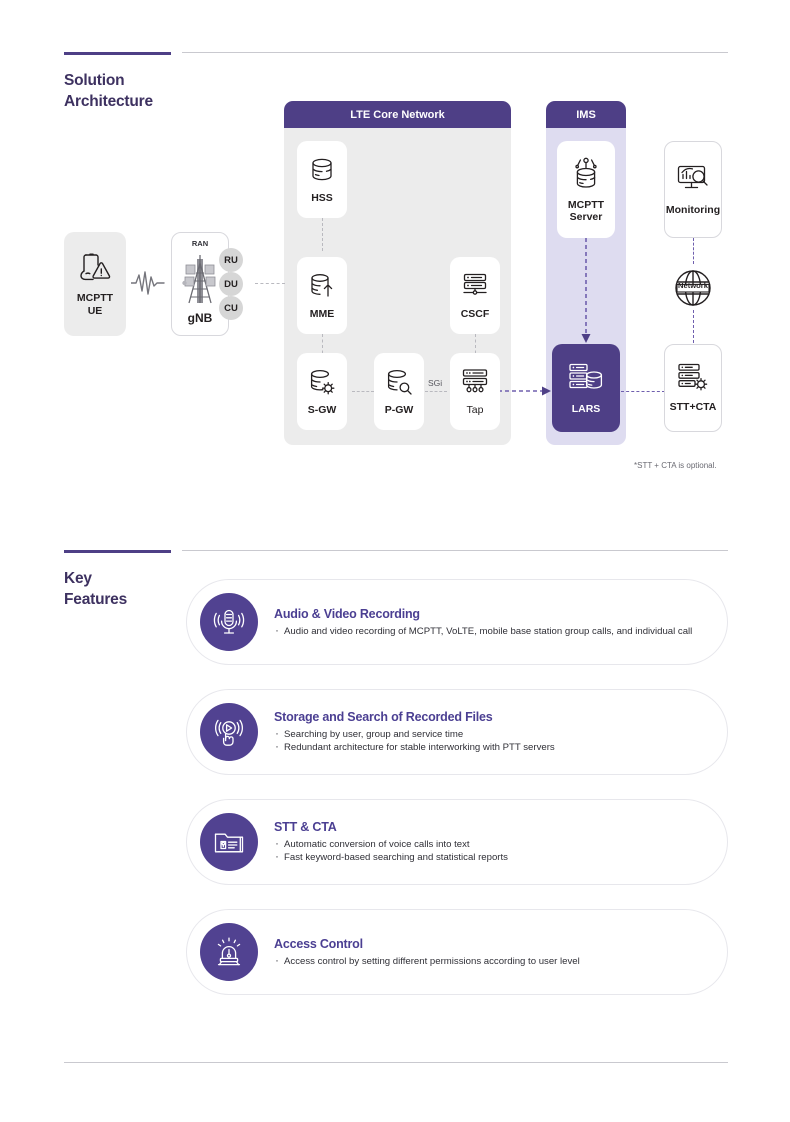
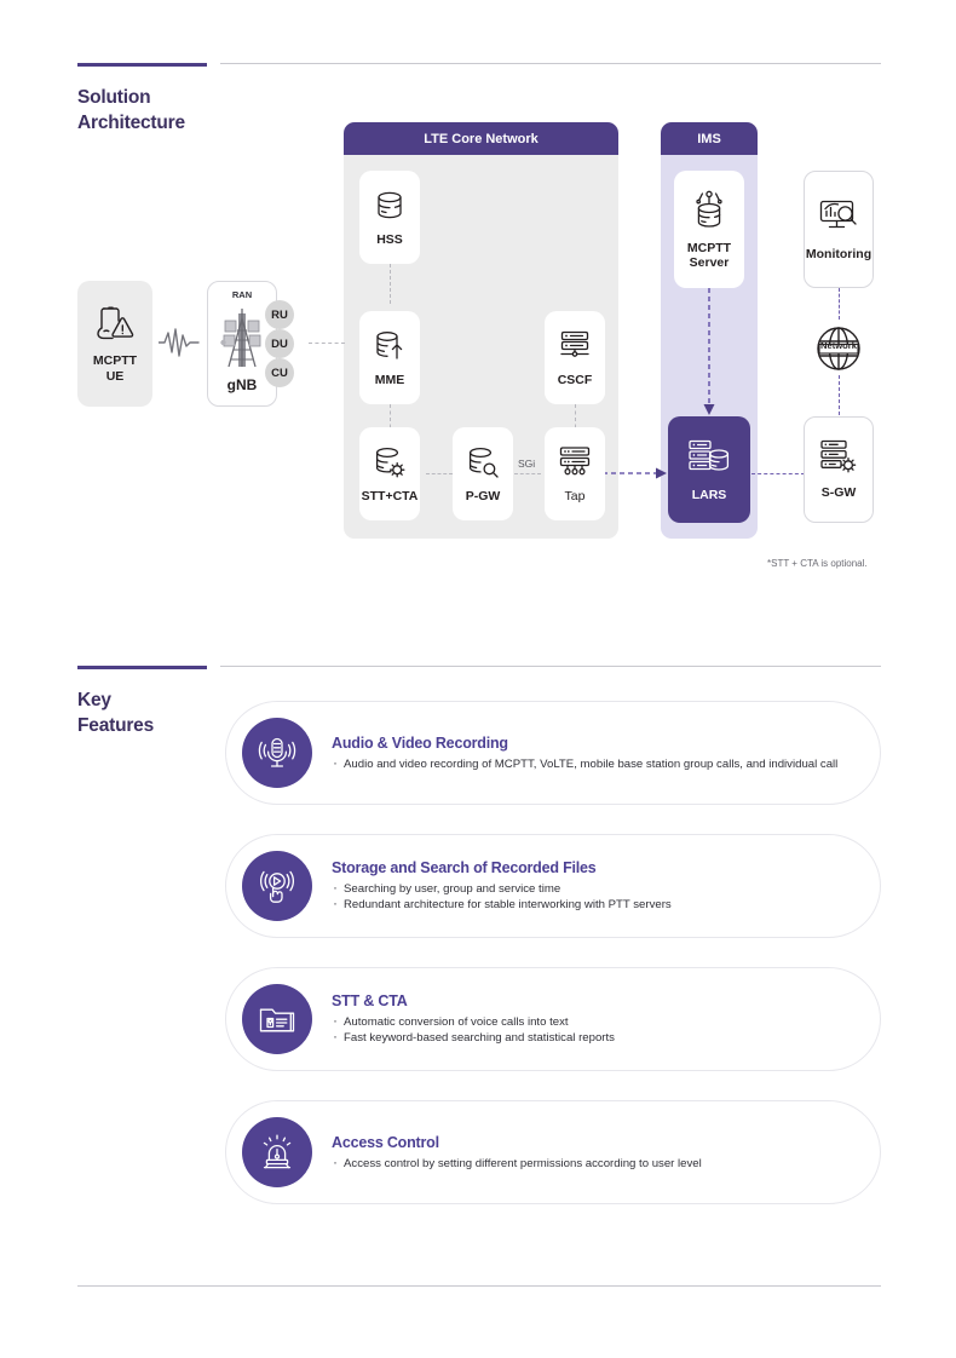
  Solution
  Architecture
  LTE Core Network
  IMS
  SGi
  MCPTT
  UE
  RAN
  gNB
  RU
  DU
  CU
  HSS
  MME
- S-GW
+ STT+CTA
  P-GW
  CSCF
  Tap
  MCPTT
  Server
  LARS
  Monitoring
  Network
- STT+CTA
+ S-GW
  *STT + CTA is optional.
  Key
  Features
  Audio & Video Recording
  Audio and video recording of MCPTT, VoLTE, mobile base station group calls, and individual call
  Storage and Search of Recorded Files
  Searching by user, group and service time
  Redundant architecture for stable interworking with PTT servers
  STT & CTA
  Automatic conversion of voice calls into text
  Fast keyword-based searching and statistical reports
  Access Control
  Access control by setting different permissions according to user level
